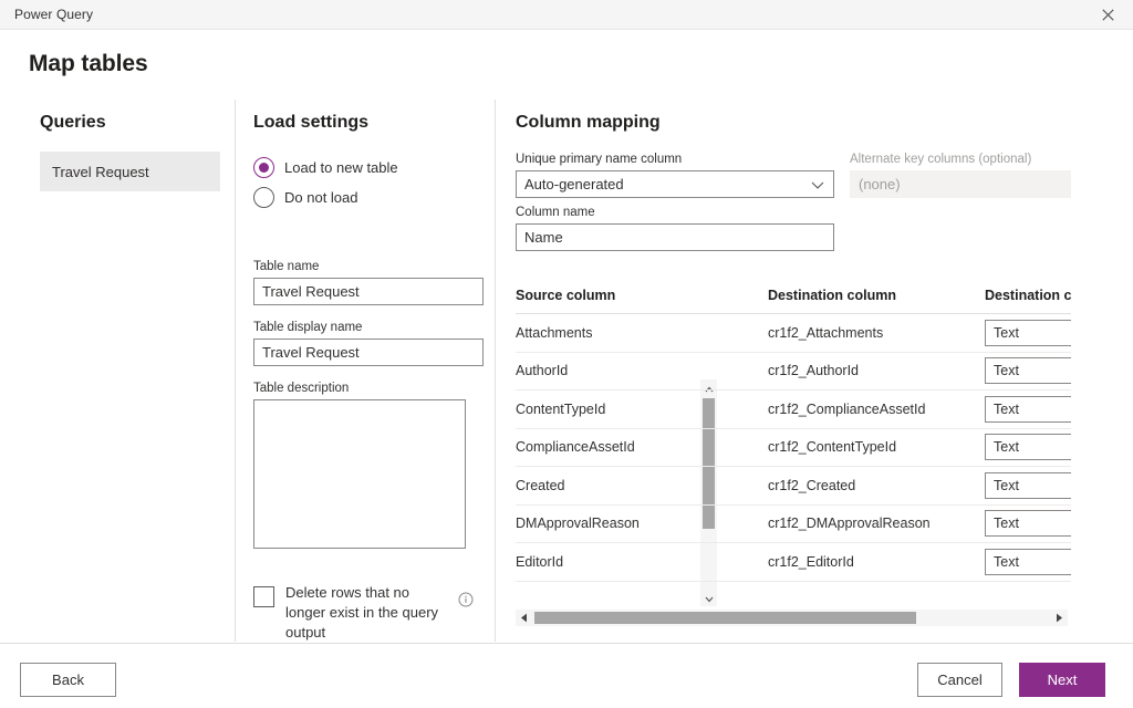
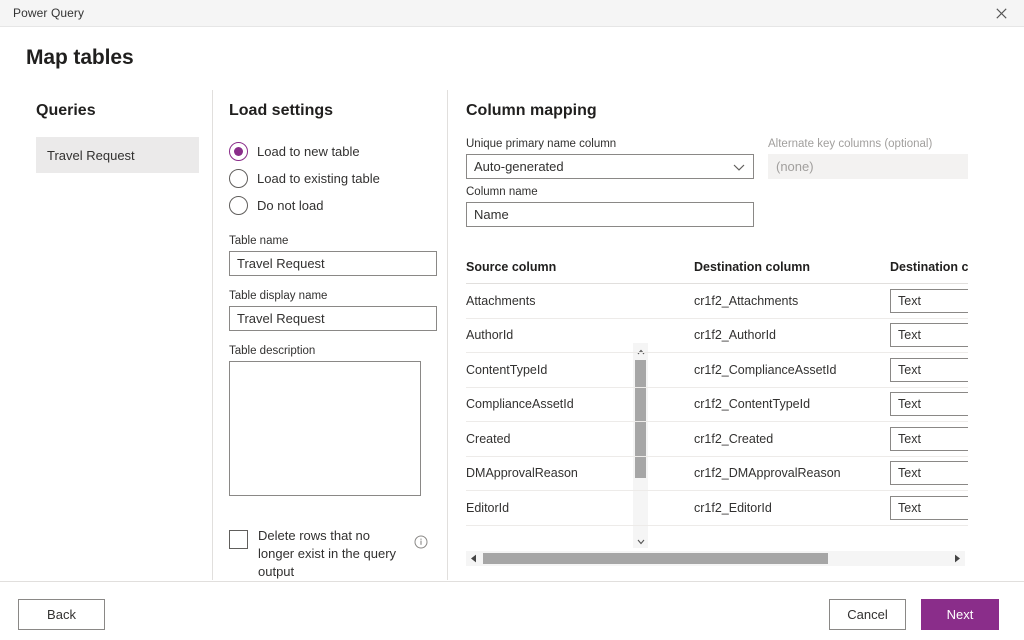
  Power Query
  Map tables
  Queries
  Travel Request
  Load settings
  Load to new table
+ Load to existing table
  Do not load
  Table name
  Travel Request
  Table display name
  Travel Request
  Table description
  Delete rows that no longer exist in the query output
  Column mapping
  Unique primary name column
  Auto-generated
  Alternate key columns (optional)
  (none)
  Column name
  Name
  Source column
  Destination column
  Destination c
  Attachments
  cr1f2_Attachments
  Text
  AuthorId
  cr1f2_AuthorId
  Text
  ContentTypeId
  cr1f2_ComplianceAssetId
  Text
  ComplianceAssetId
  cr1f2_ContentTypeId
  Text
  Created
  cr1f2_Created
  Text
  DMApprovalReason
  cr1f2_DMApprovalReason
  Text
  EditorId
  cr1f2_EditorId
  Text
  Back
  Cancel
  Next
